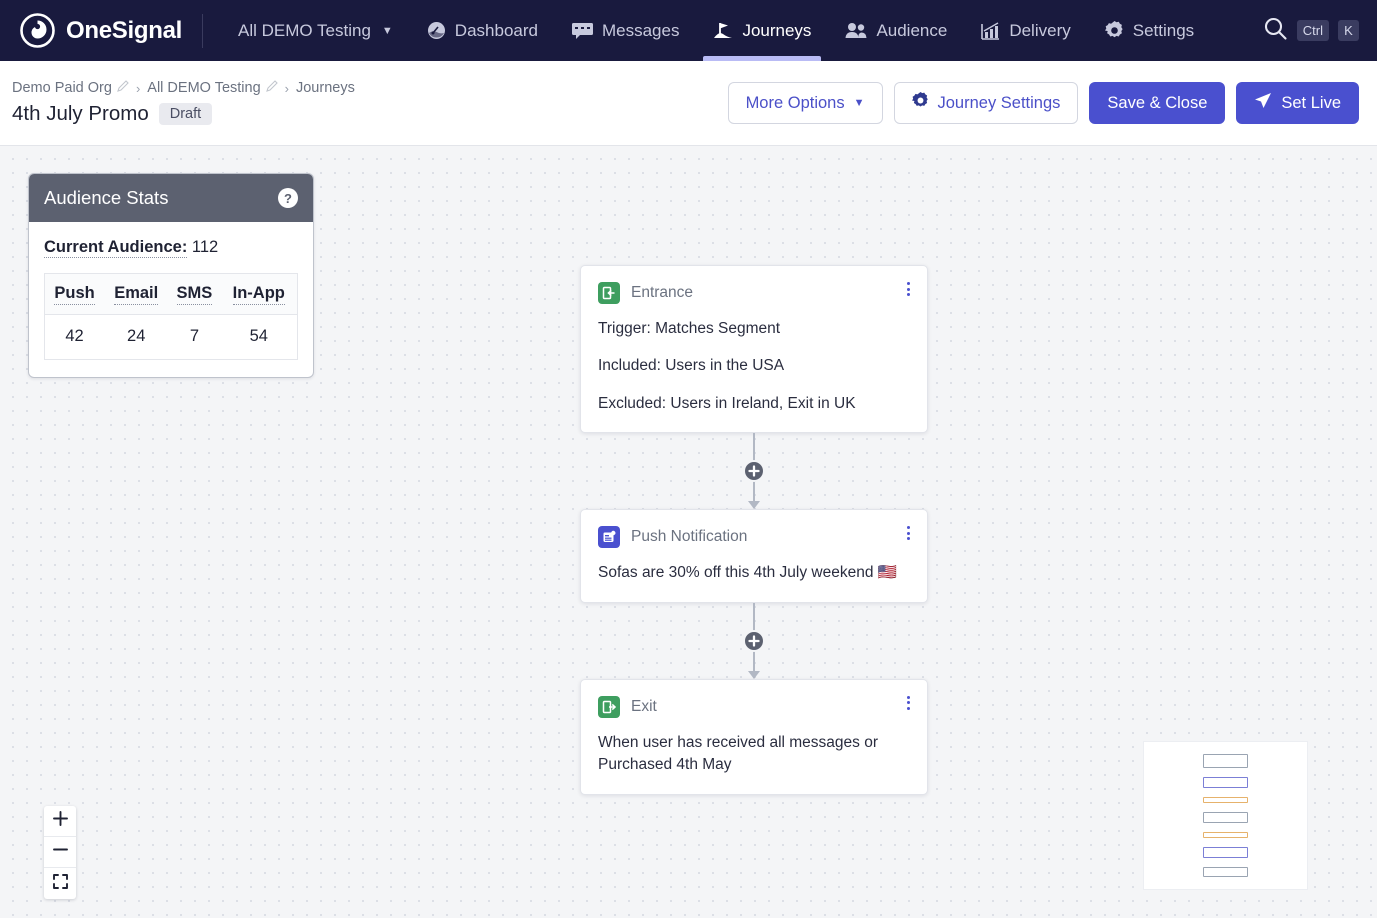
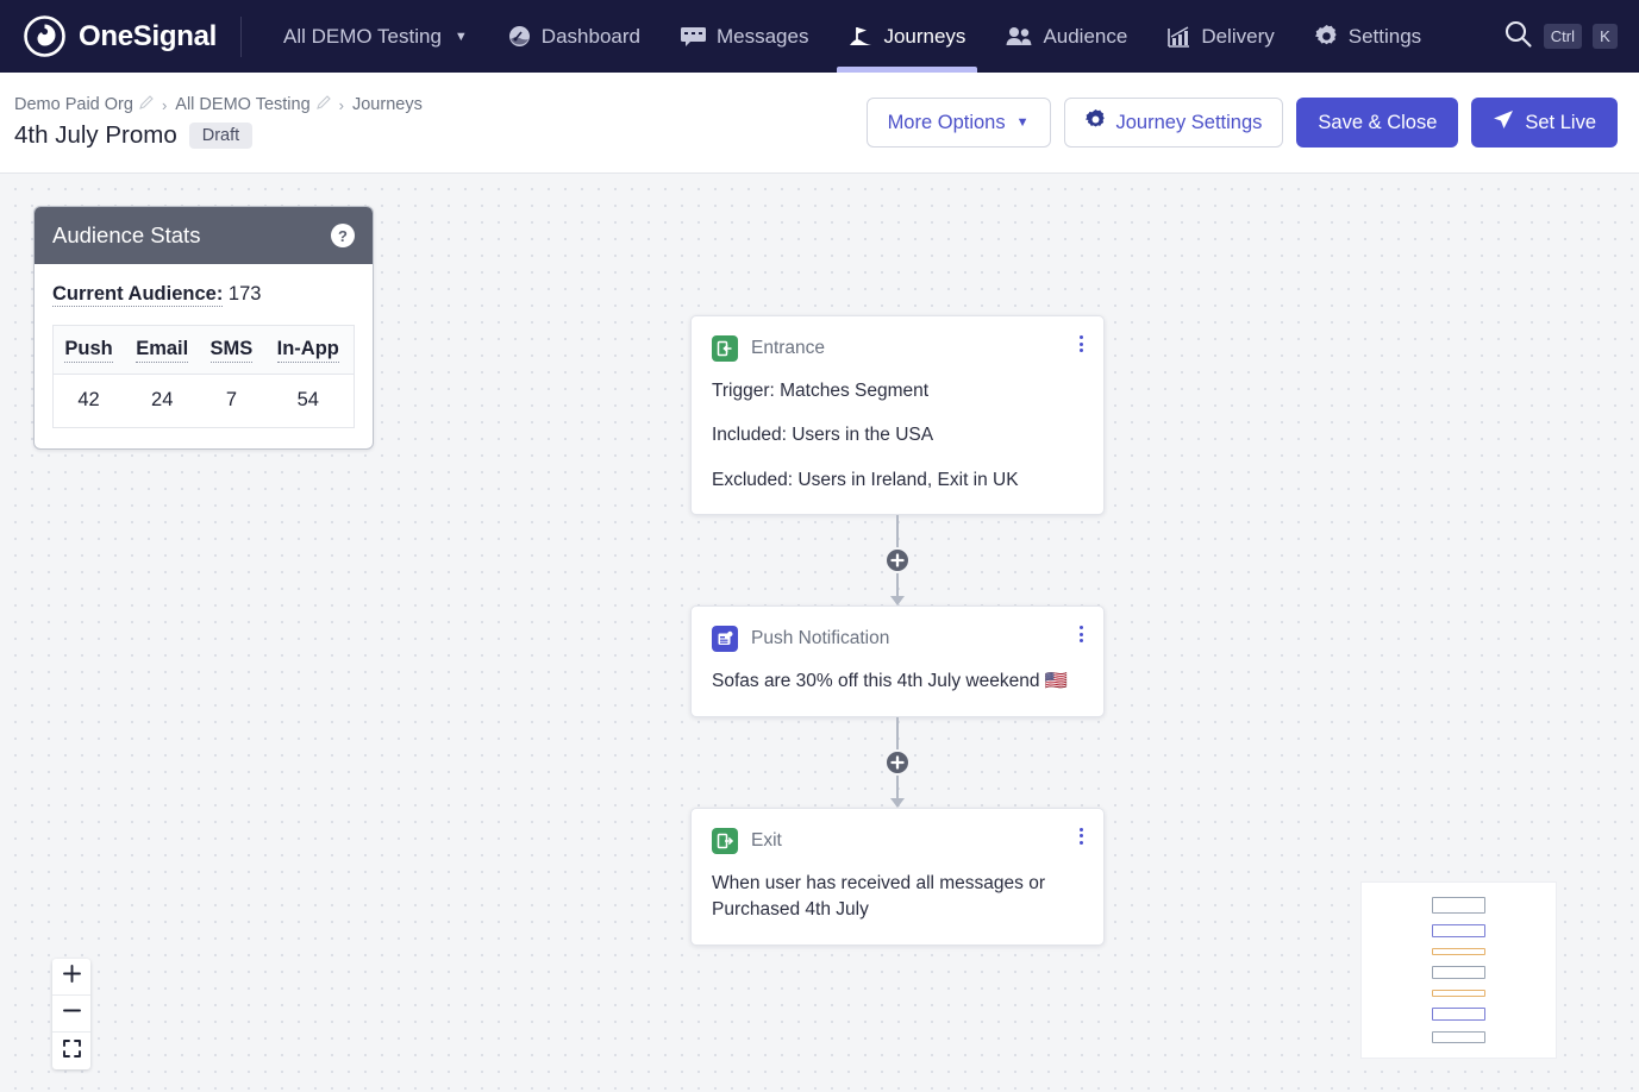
  OneSignal
  All DEMO Testing
  ▼
  Dashboard
  Messages
  Journeys
  Audience
  Delivery
  Settings
  Ctrl
  K
  Demo Paid Org
  ›
  All DEMO Testing
  ›
  Journeys
  4th July Promo
  Draft
  More Options
  ▼
  Journey Settings
  Save & Close
  Set Live
  Audience Stats
  ?
- Current Audience: 112
+ Current Audience: 173
  Push	Email	SMS	In-App
  42	24	7	54
  Entrance
  Trigger: Matches Segment
  Included: Users in the USA
  Excluded: Users in Ireland, Exit in UK
  Push Notification
  Sofas are 30% off this 4th July weekend 🇺🇸
  Exit
- When user has received all messages or Purchased 4th May
+ When user has received all messages or Purchased 4th July
